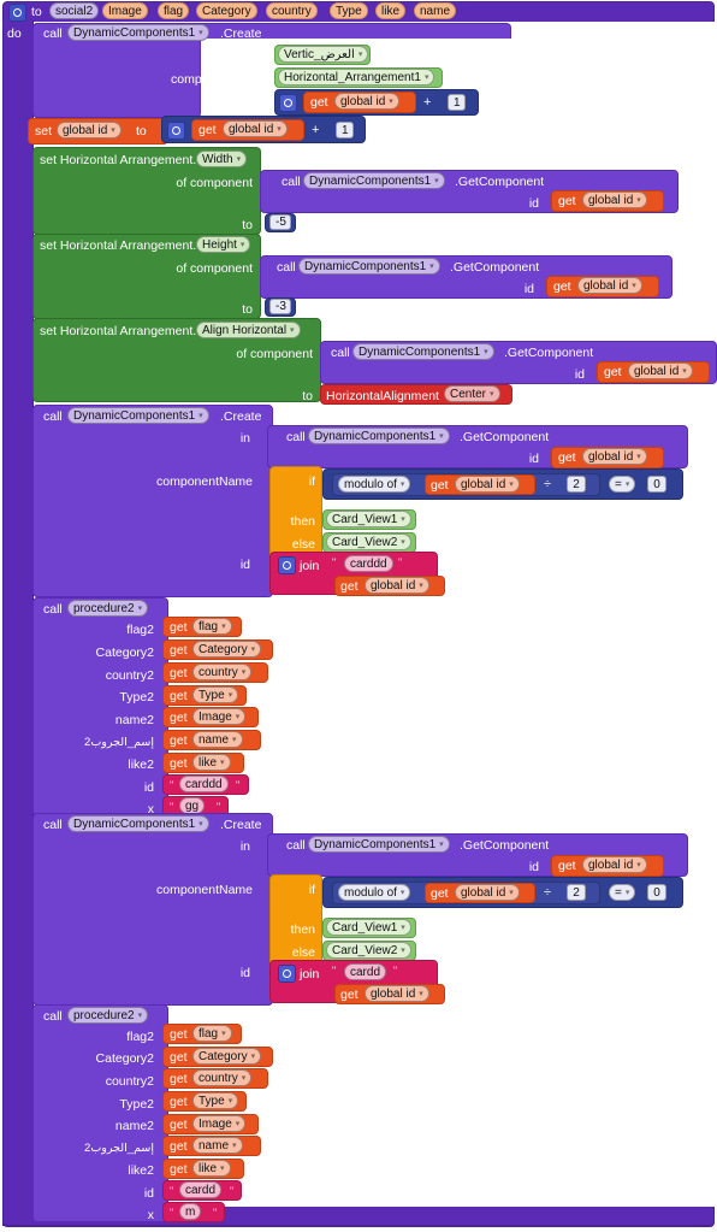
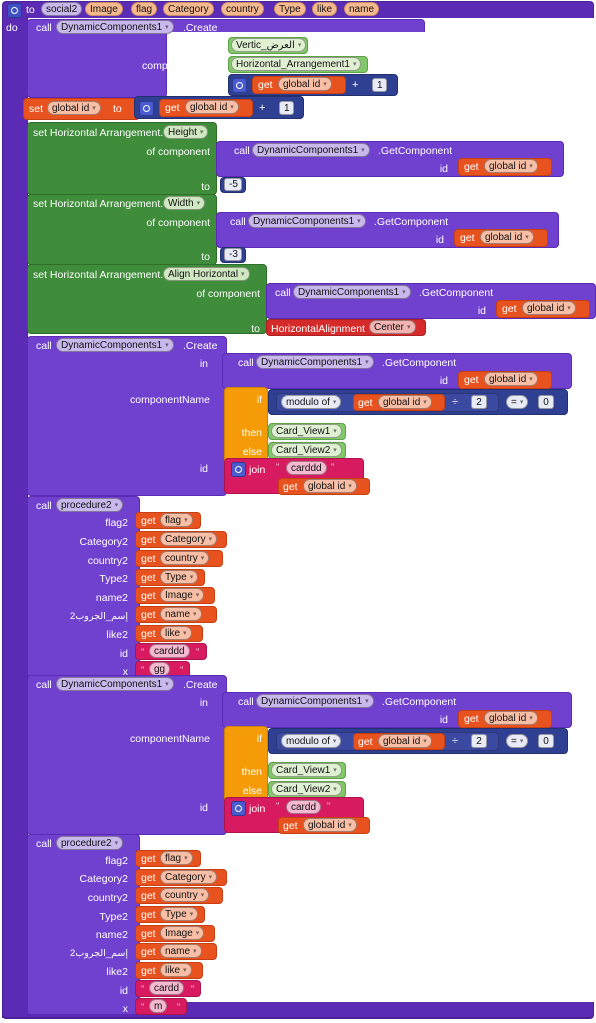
  to
  social2
  Image
  flag
  Category
  country
  Type
  like
  name
  do
  call
  DynamicComponents1
  .Create
  Vertic_العرض
  componentName
  Horizontal_Arrangement1
  get
  global id
  +
  1
  set
  global id
  to
  get
  global id
  +
  1
  set Horizontal Arrangement.
- Width
+ Height
  of component
  call
  DynamicComponents1
  .GetComponent
  id
  get
  global id
  to
  -5
  set Horizontal Arrangement.
- Height
+ Width
  of component
  call
  DynamicComponents1
  .GetComponent
  id
  get
  global id
  to
  -3
  set Horizontal Arrangement.
  Align Horizontal
  of component
  call
  DynamicComponents1
  .GetComponent
  id
  get
  global id
  to
  HorizontalAlignment
  Center
  call
  DynamicComponents1
  .Create
  in
  call
  DynamicComponents1
  .GetComponent
  id
  get
  global id
  componentName
  if
  then
  else
  modulo of
  get
  global id
  ÷
  2
  0
  Card_View1
  Card_View2
  id
  join
  "
  carddd
  "
  get
  global id
  call
  procedure2
  flag2
  get
  flag
  Category2
  get
  Category
  country2
  get
  country
  Type2
  get
  Type
  name2
  get
  Image
  إسم_الجروب2
  get
  name
  like2
  get
  like
  id
  "
  carddd
  "
  x
  "
  gg
  "
  call
  DynamicComponents1
  .Create
  in
  call
  DynamicComponents1
  .GetComponent
  id
  get
  global id
  componentName
  if
  then
  else
  modulo of
  get
  global id
  ÷
  2
  0
  Card_View1
  Card_View2
  id
  join
  "
  cardd
  "
  get
  global id
  call
  procedure2
  flag2
  get
  flag
  Category2
  get
  Category
  country2
  get
  country
  Type2
  get
  Type
  name2
  get
  Image
  إسم_الجروب2
  get
  name
  like2
  get
  like
  id
  "
  cardd
  "
  x
  "
  m
  "
